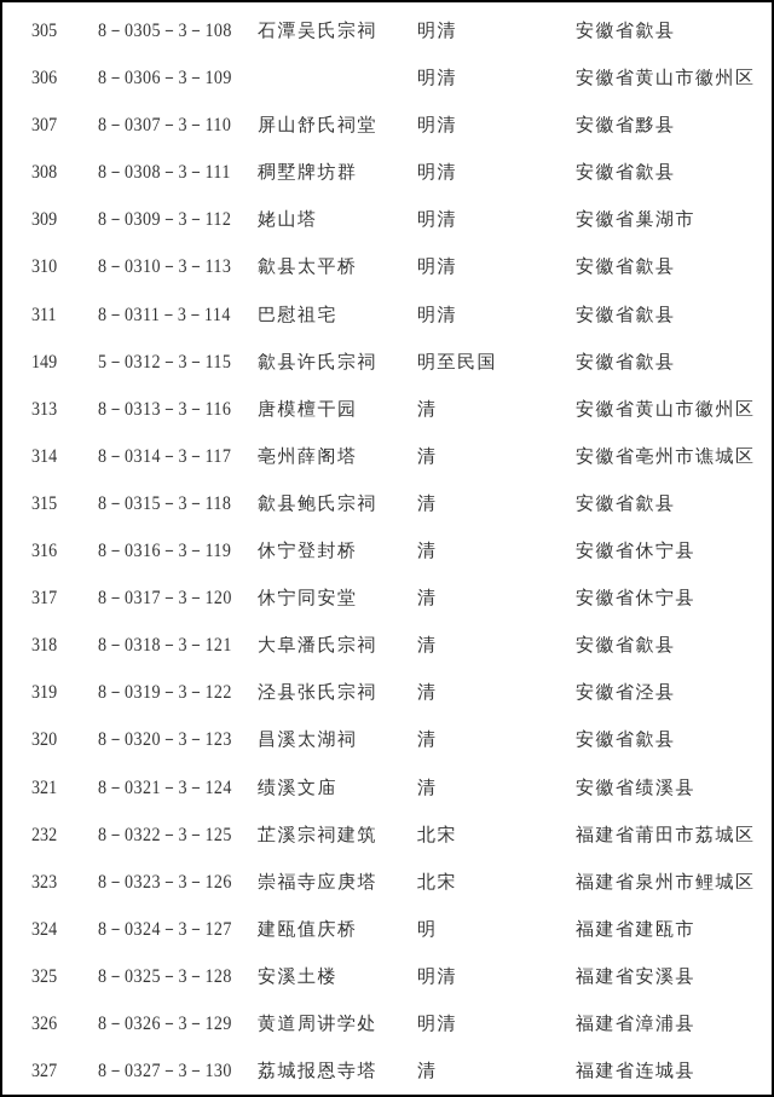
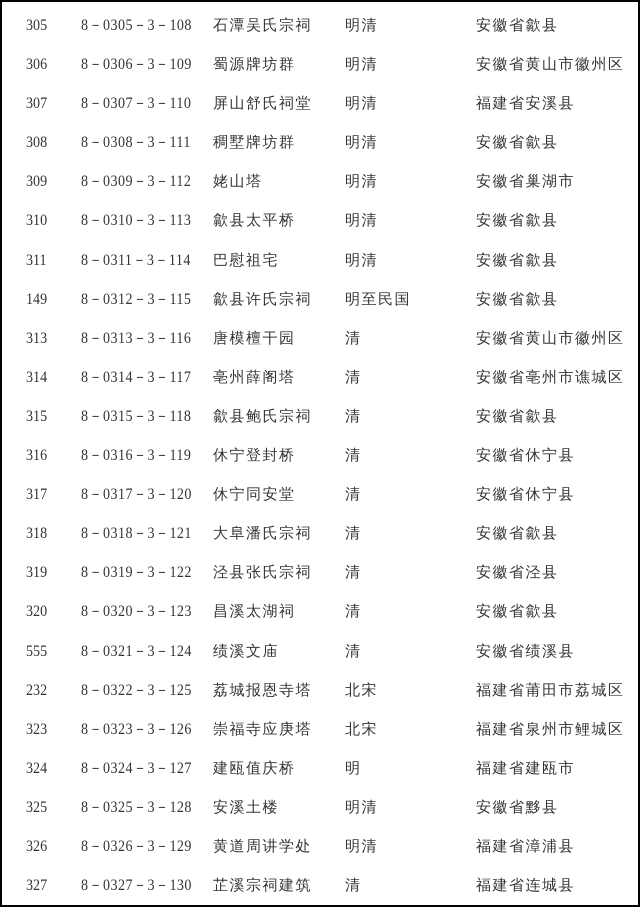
  305
  8－0305－3－108
  石潭吴氏宗祠
  明清
  安徽省歙县
  306
  8－0306－3－109
+ 蜀源牌坊群
  明清
  安徽省黄山市徽州区
  307
  8－0307－3－110
  屏山舒氏祠堂
  明清
- 安徽省黟县
+ 福建省安溪县
  308
  8－0308－3－111
  稠墅牌坊群
  明清
  安徽省歙县
  309
  8－0309－3－112
  姥山塔
  明清
  安徽省巢湖市
  310
  8－0310－3－113
  歙县太平桥
  明清
  安徽省歙县
  311
  8－0311－3－114
  巴慰祖宅
  明清
  安徽省歙县
  149
- 5－0312－3－115
+ 8－0312－3－115
  歙县许氏宗祠
  明至民国
  安徽省歙县
  313
  8－0313－3－116
  唐模檀干园
  清
  安徽省黄山市徽州区
  314
  8－0314－3－117
  亳州薛阁塔
  清
  安徽省亳州市谯城区
  315
  8－0315－3－118
  歙县鲍氏宗祠
  清
  安徽省歙县
  316
  8－0316－3－119
  休宁登封桥
  清
  安徽省休宁县
  317
  8－0317－3－120
  休宁同安堂
  清
  安徽省休宁县
  318
  8－0318－3－121
  大阜潘氏宗祠
  清
  安徽省歙县
  319
  8－0319－3－122
  泾县张氏宗祠
  清
  安徽省泾县
  320
  8－0320－3－123
  昌溪太湖祠
  清
  安徽省歙县
- 321
+ 555
  8－0321－3－124
  绩溪文庙
  清
  安徽省绩溪县
  232
  8－0322－3－125
- 芷溪宗祠建筑
+ 荔城报恩寺塔
  北宋
  福建省莆田市荔城区
  323
  8－0323－3－126
  崇福寺应庚塔
  北宋
  福建省泉州市鲤城区
  324
  8－0324－3－127
  建瓯值庆桥
  明
  福建省建瓯市
  325
  8－0325－3－128
  安溪土楼
  明清
- 福建省安溪县
+ 安徽省黟县
  326
  8－0326－3－129
  黄道周讲学处
  明清
  福建省漳浦县
  327
  8－0327－3－130
- 荔城报恩寺塔
+ 芷溪宗祠建筑
  清
  福建省连城县
